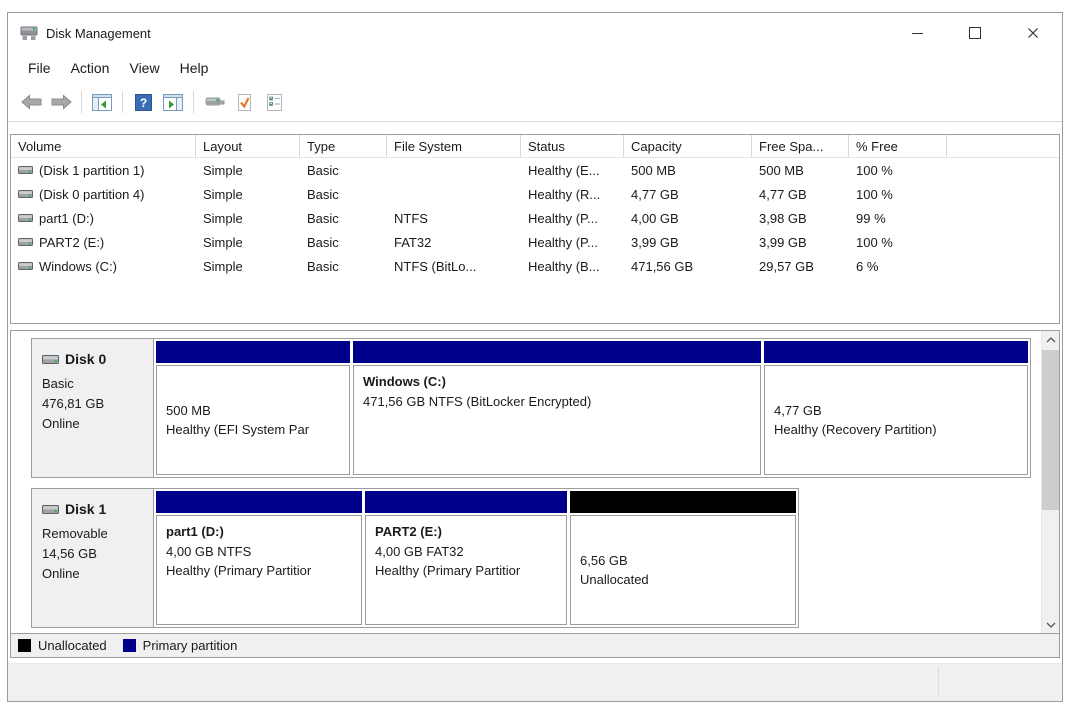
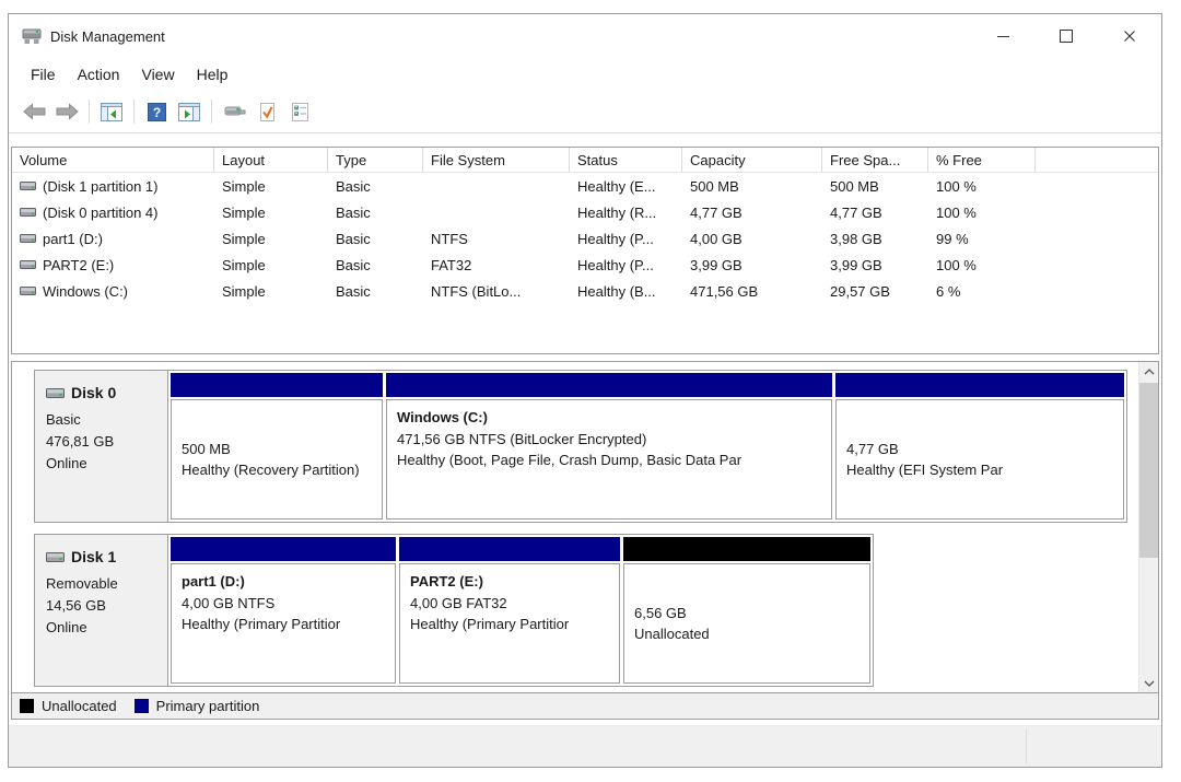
  Disk Management
  File
  Action
  View
  Help
  ?
  Volume
  Layout
  Type
  File System
  Status
  Capacity
  Free Spa...
  % Free
  (Disk 1 partition 1)
  Simple
  Basic
  Healthy (E...
  500 MB
  500 MB
  100 %
  (Disk 0 partition 4)
  Simple
  Basic
  Healthy (R...
  4,77 GB
  4,77 GB
  100 %
  part1 (D:)
  Simple
  Basic
  NTFS
  Healthy (P...
  4,00 GB
  3,98 GB
  99 %
  PART2 (E:)
  Simple
  Basic
  FAT32
  Healthy (P...
  3,99 GB
  3,99 GB
  100 %
  Windows (C:)
  Simple
  Basic
  NTFS (BitLo...
  Healthy (B...
  471,56 GB
  29,57 GB
  6 %
  Disk 0
  Basic
  476,81 GB
  Online
  500 MB
- Healthy (EFI System Par
+ Healthy (Recovery Partition)
  Windows (C:)
  471,56 GB NTFS (BitLocker Encrypted)
+ Healthy (Boot, Page File, Crash Dump, Basic Data Par
  4,77 GB
- Healthy (Recovery Partition)
+ Healthy (EFI System Par
  Disk 1
  Removable
  14,56 GB
  Online
  part1 (D:)
  4,00 GB NTFS
  Healthy (Primary Partitior
  PART2 (E:)
  4,00 GB FAT32
  Healthy (Primary Partitior
  6,56 GB
  Unallocated
  Unallocated
  Primary partition
